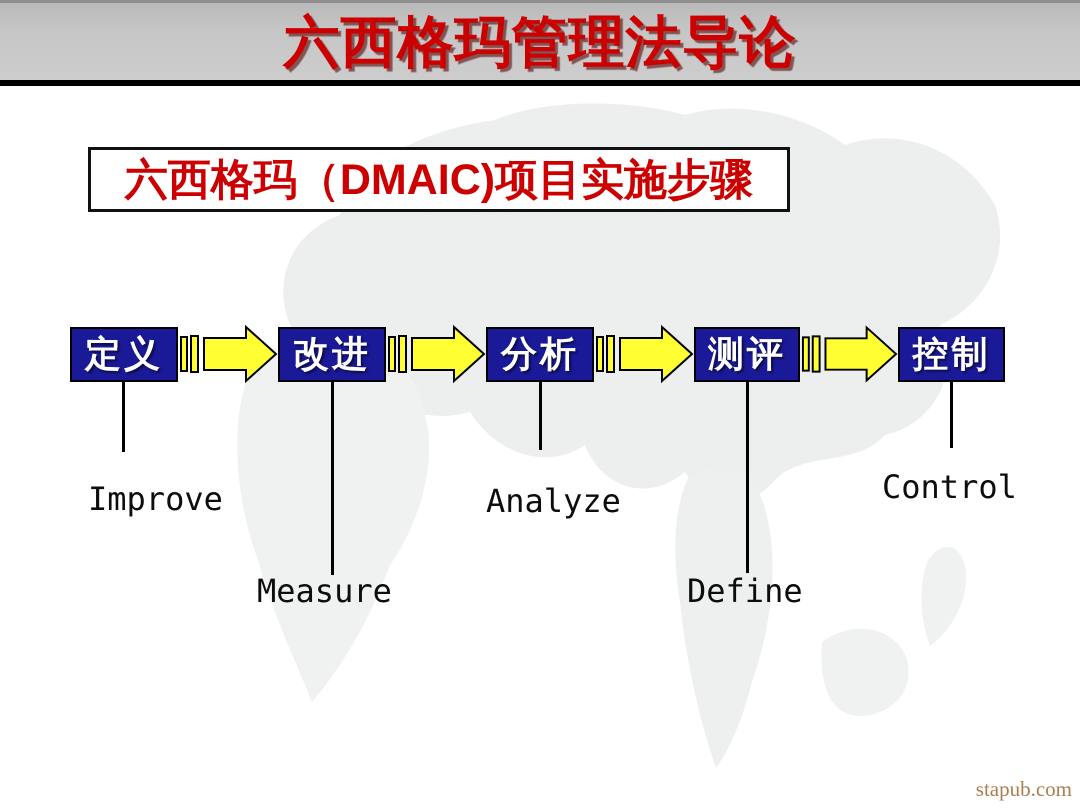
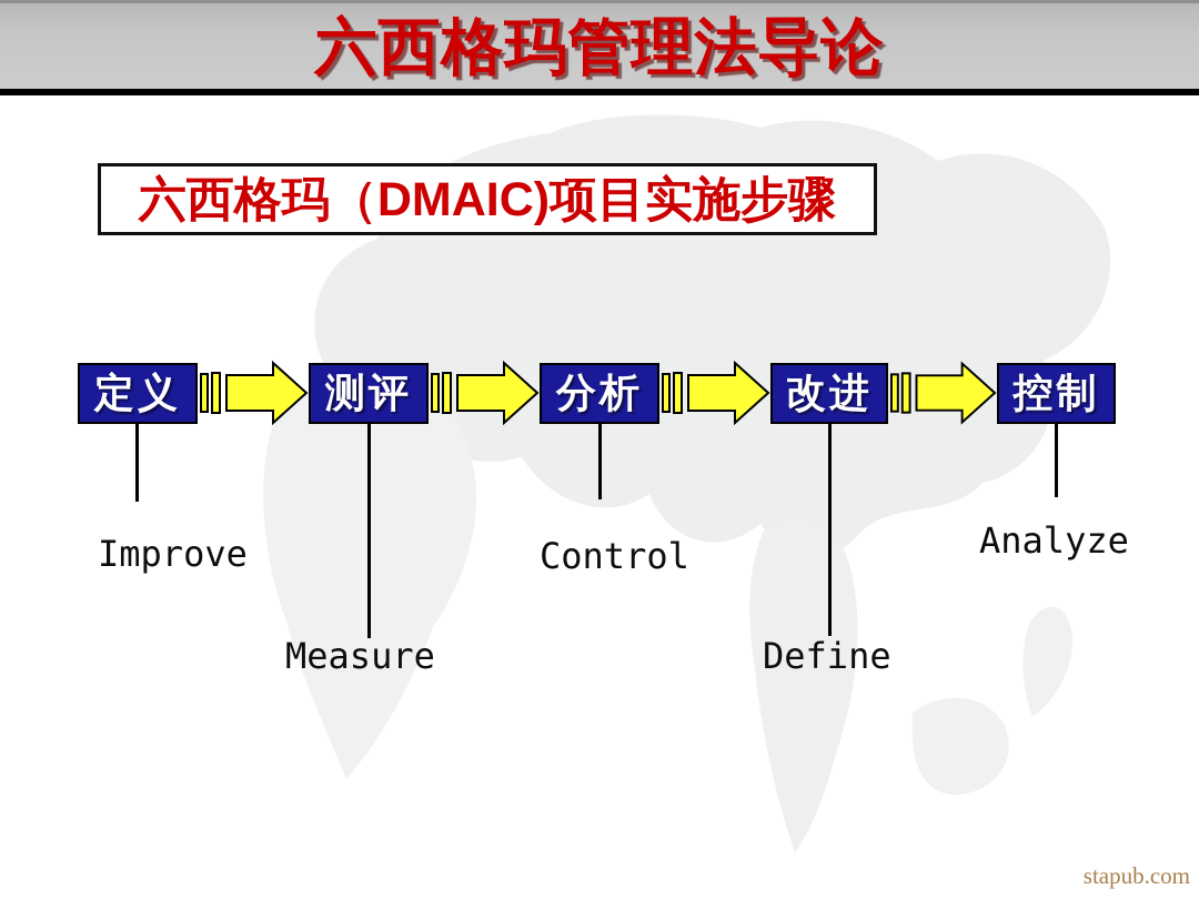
  六西格玛管理法导论
  六西格玛（DMAIC)项目实施步骤
  定义
- 改进
+ 测评
  分析
- 测评
+ 改进
  控制
  Improve
  Measure
- Analyze
+ Control
  Define
- Control
+ Analyze
  stapub.com
